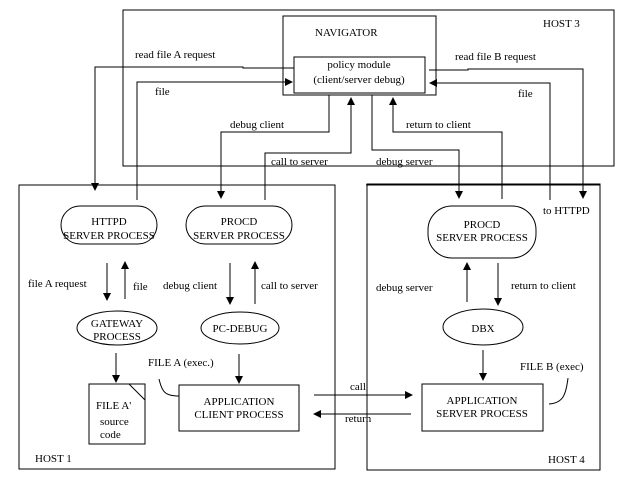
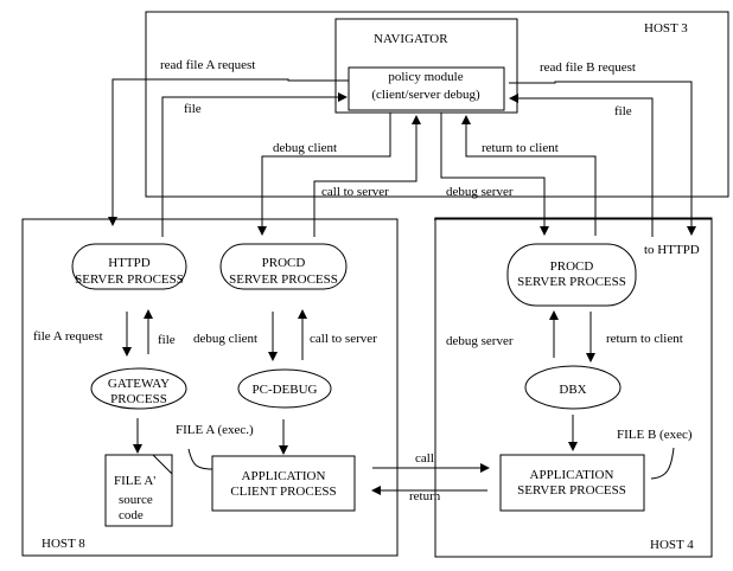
  HOST 3
- HOST 1
+ HOST 8
  HOST 4
  NAVIGATOR
  policy module
  (client/server debug)
  read file A request
  read file B request
  file
  file
  debug client
  return to client
  call to server
  debug server
  to HTTPD
  HTTPD
  SERVER PROCESS
  PROCD
  SERVER PROCESS
  file A request
  file
  debug client
  call to server
  GATEWAY
  PROCESS
  PC-DEBUG
  FILE A (exec.)
  FILE A'
  source
  code
  APPLICATION
  CLIENT PROCESS
  call
  return
  PROCD
  SERVER PROCESS
  debug server
  return to client
  DBX
  FILE B (exec)
  APPLICATION
  SERVER PROCESS
